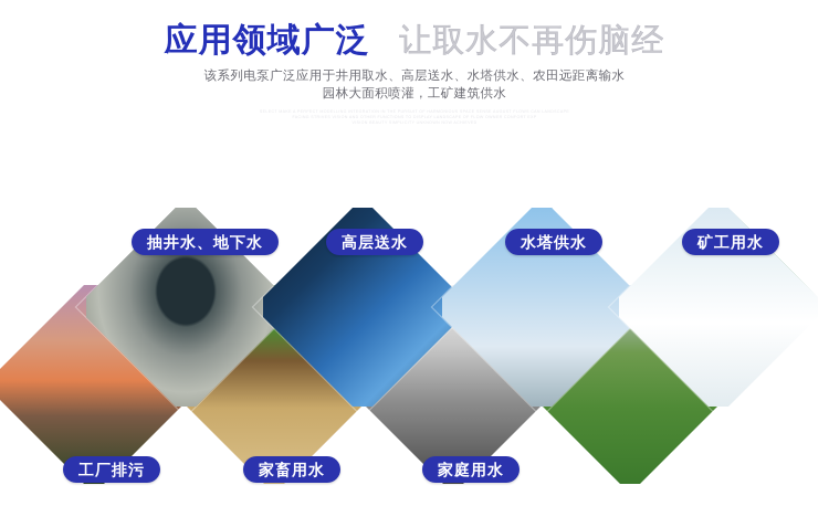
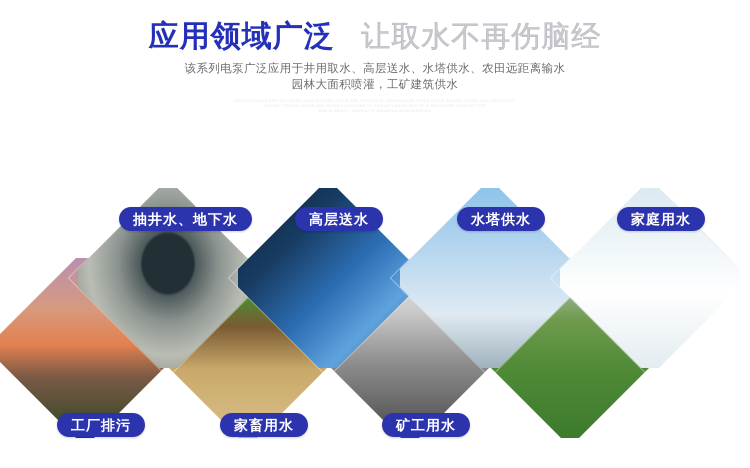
  应用领域广泛 让取水不再伤脑经
  该系列电泵广泛应用于井用取水、高层送水、水塔供水、农田远距离输水
  园林大面积喷灌，工矿建筑供水
  工厂排污
  抽井水、地下水
  家畜用水
  高层送水
- 家庭用水
+ 矿工用水
  水塔供水
- 矿工用水
+ 家庭用水
